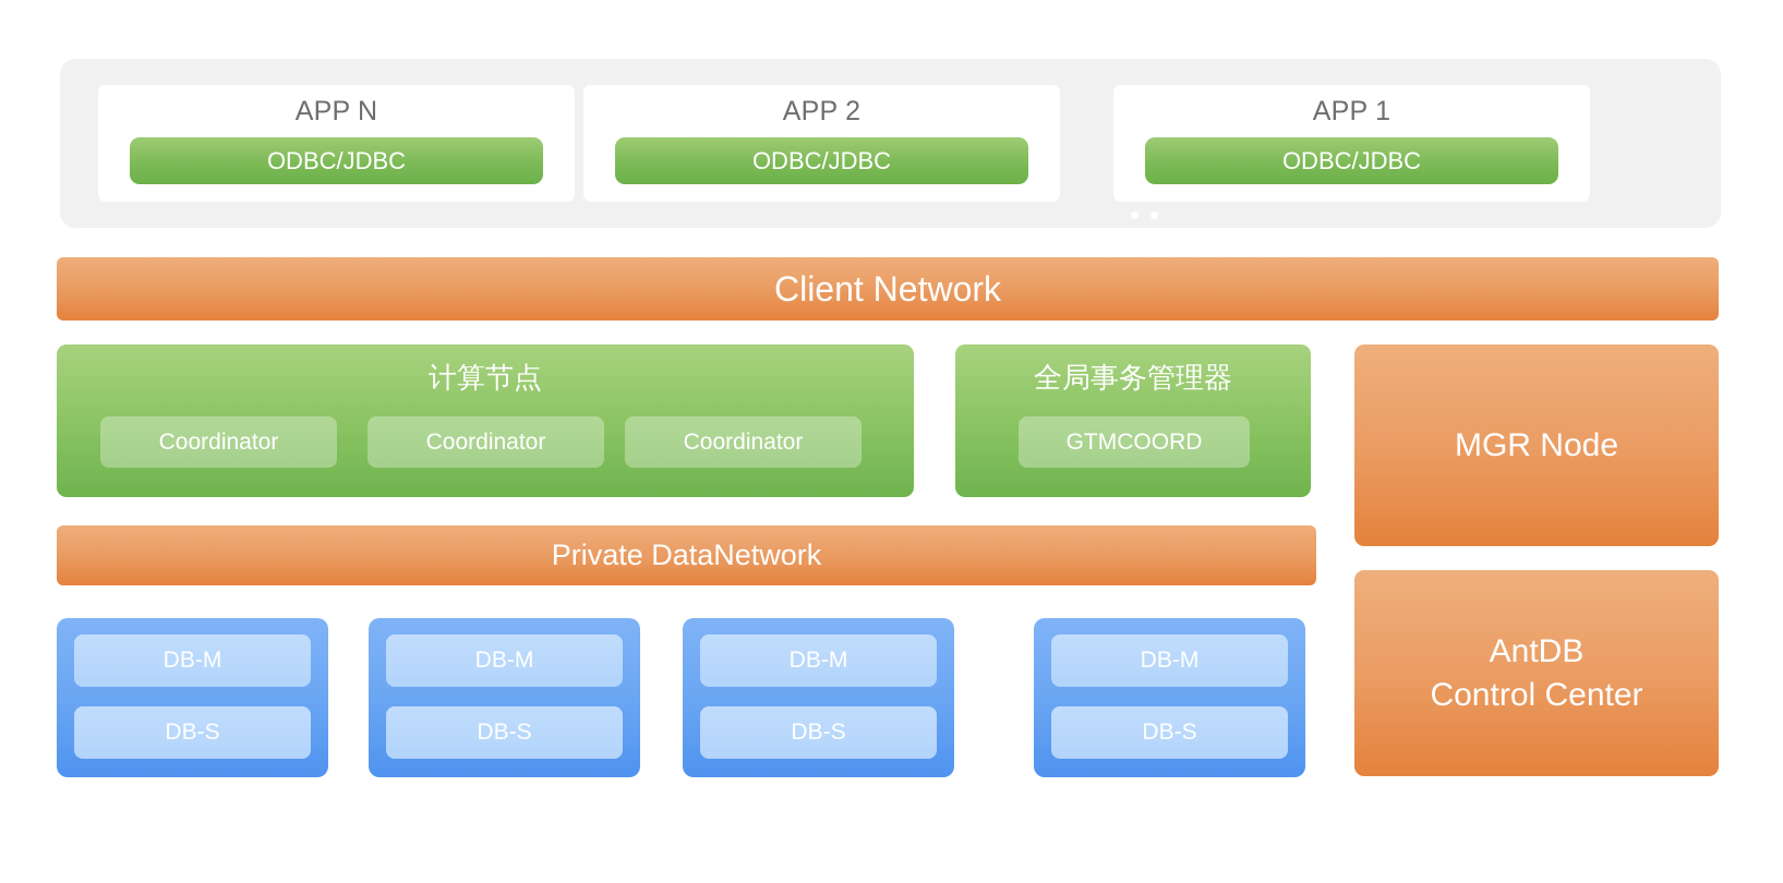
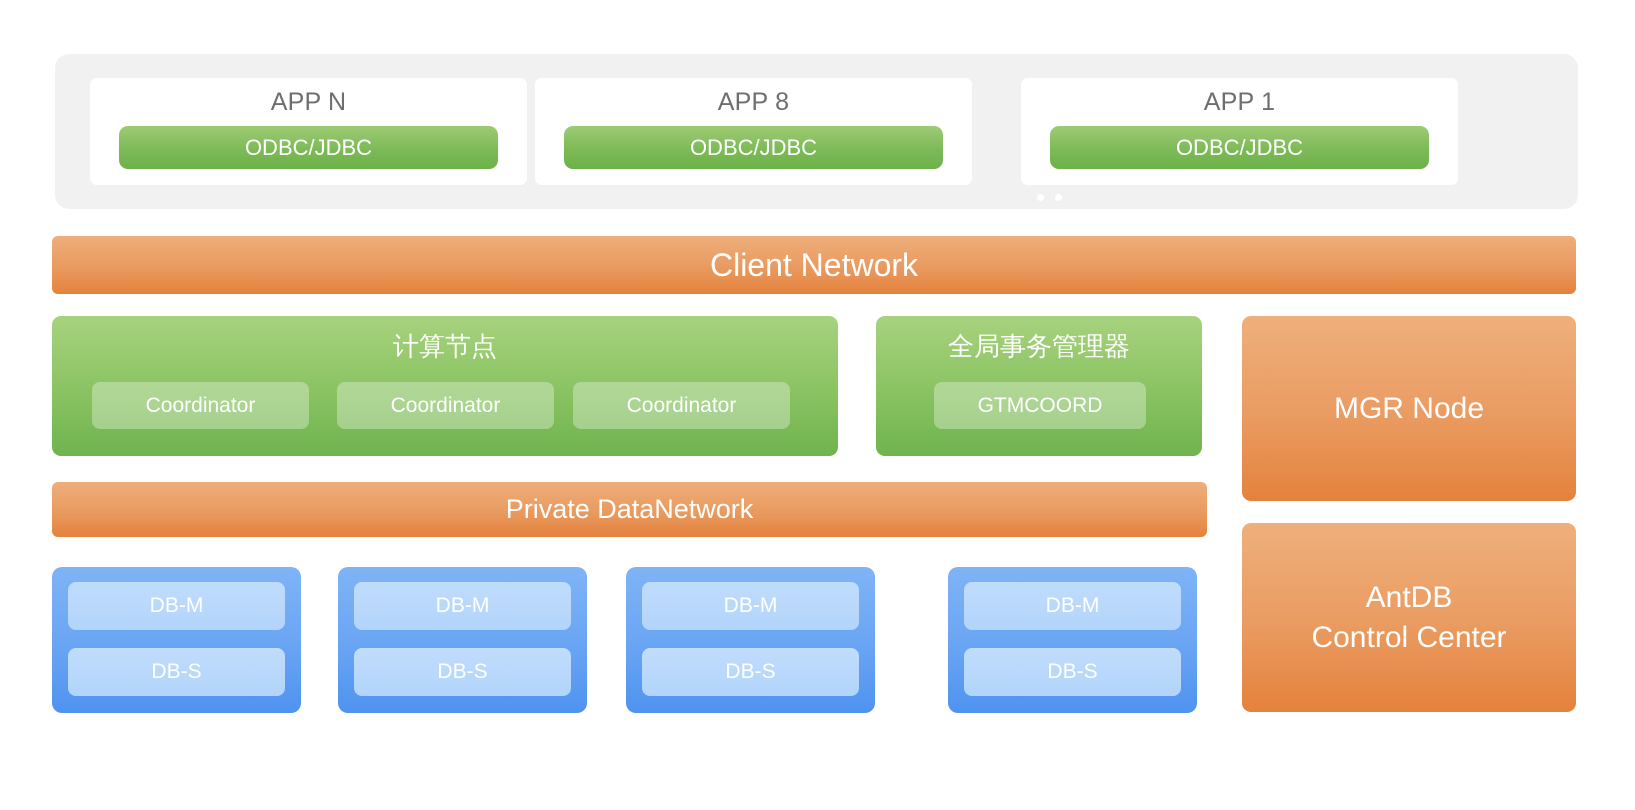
  APP N
  ODBC/JDBC
- APP 2
+ APP 8
  ODBC/JDBC
  APP 1
  ODBC/JDBC
  Client Network
  计算节点
  Coordinator
  Coordinator
  Coordinator
  全局事务管理器
  GTMCOORD
  Private DataNetwork
  DB-M
  DB-S
  DB-M
  DB-S
  DB-M
  DB-S
  DB-M
  DB-S
  MGR Node
  AntDB
  Control Center
